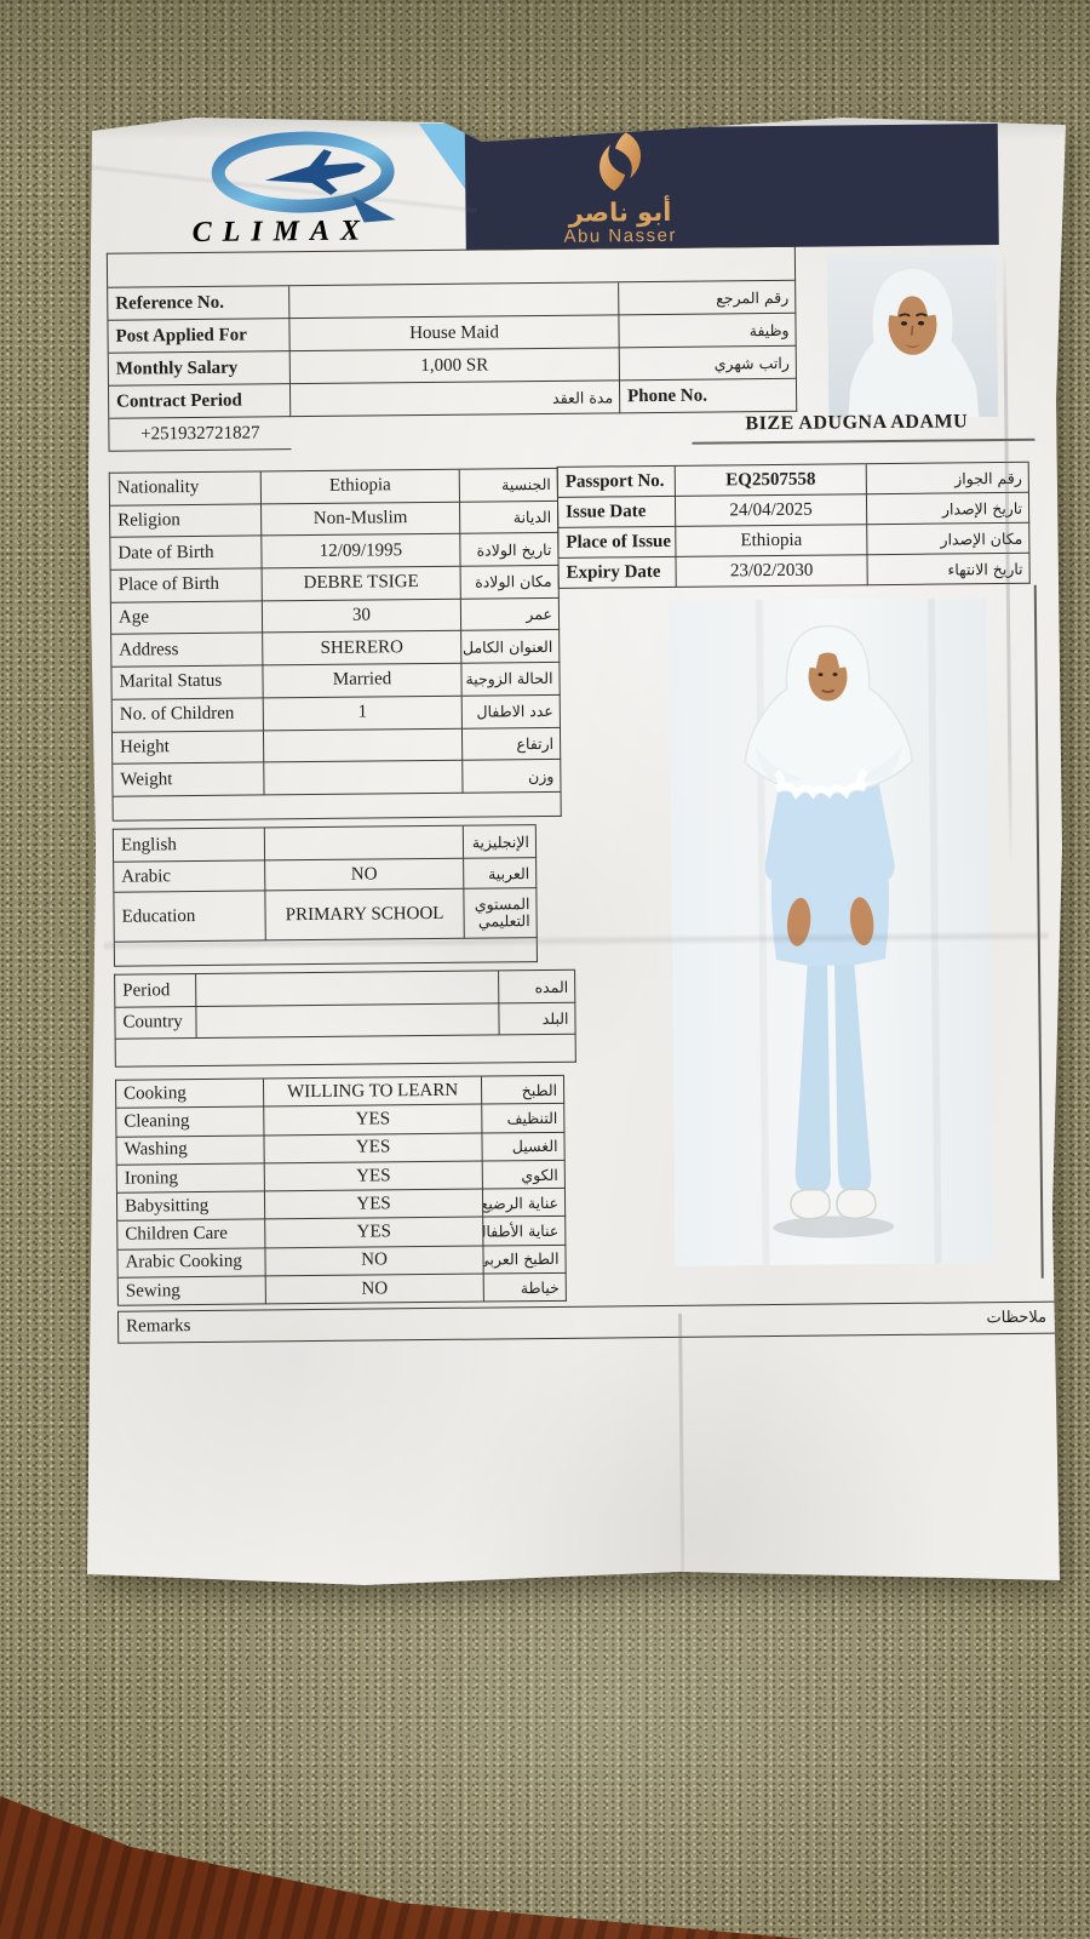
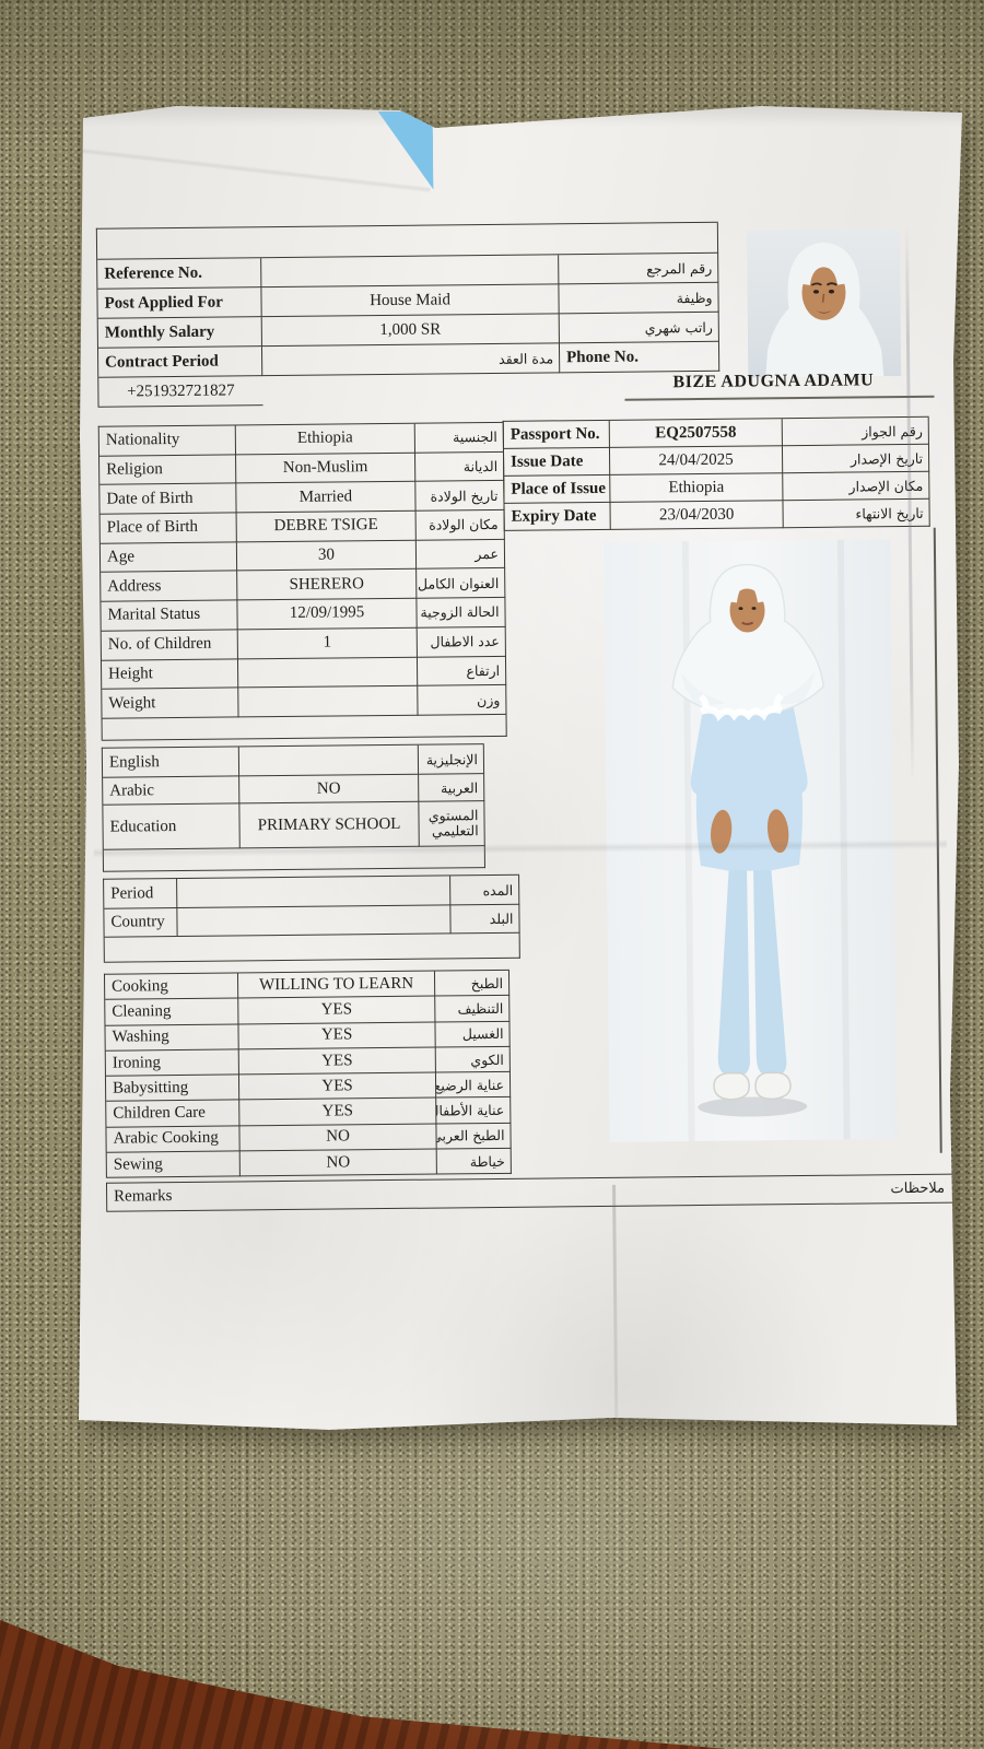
- CLIMAX
- أبو ناصر
- Abu Nasser
  Reference No.
  رقم المرجع
  Post Applied For
  House Maid
  وظيفة
  Monthly Salary
  1,000 SR
  راتب شهري
  Contract Period
  مدة العقد
  Phone No.
  +251932721827
  BIZE ADUGNA ADAMU
  Nationality
  Ethiopia
  الجنسية
  Religion
  Non-Muslim
  الديانة
  Date of Birth
- 12/09/1995
+ Married
  تاريخ الولادة
  Place of Birth
  DEBRE TSIGE
  مكان الولادة
  Age
  30
  عمر
  Address
  SHERERO
  العنوان الكامل
  Marital Status
- Married
+ 12/09/1995
  الحالة الزوجية
  No. of Children
  1
  عدد الاطفال
  Height
  ارتفاع
  Weight
  وزن
  Passport No.
  EQ2507558
  رقم الجواز
  Issue Date
  24/04/2025
  تاريخ الإصدار
  Place of Issue
  Ethiopia
  مكان الإصدار
  Expiry Date
- 23/02/2030
+ 23/04/2030
  تاريخ الانتهاء
  English
  الإنجليزية
  Arabic
  NO
  العربية
  Education
  PRIMARY SCHOOL
  المستوي التعليمي
  Period
  المده
  Country
  البلد
  Cooking
  WILLING TO LEARN
  الطبخ
  Cleaning
  YES
  التنظيف
  Washing
  YES
  الغسيل
  Ironing
  YES
  الكوي
  Babysitting
  YES
  عناية الرضيع
  Children Care
  YES
  عناية الأطفا
  Arabic Cooking
  NO
  الطبخ العربي
  Sewing
  NO
  خياطة
  Remarks
  ملاحظات
